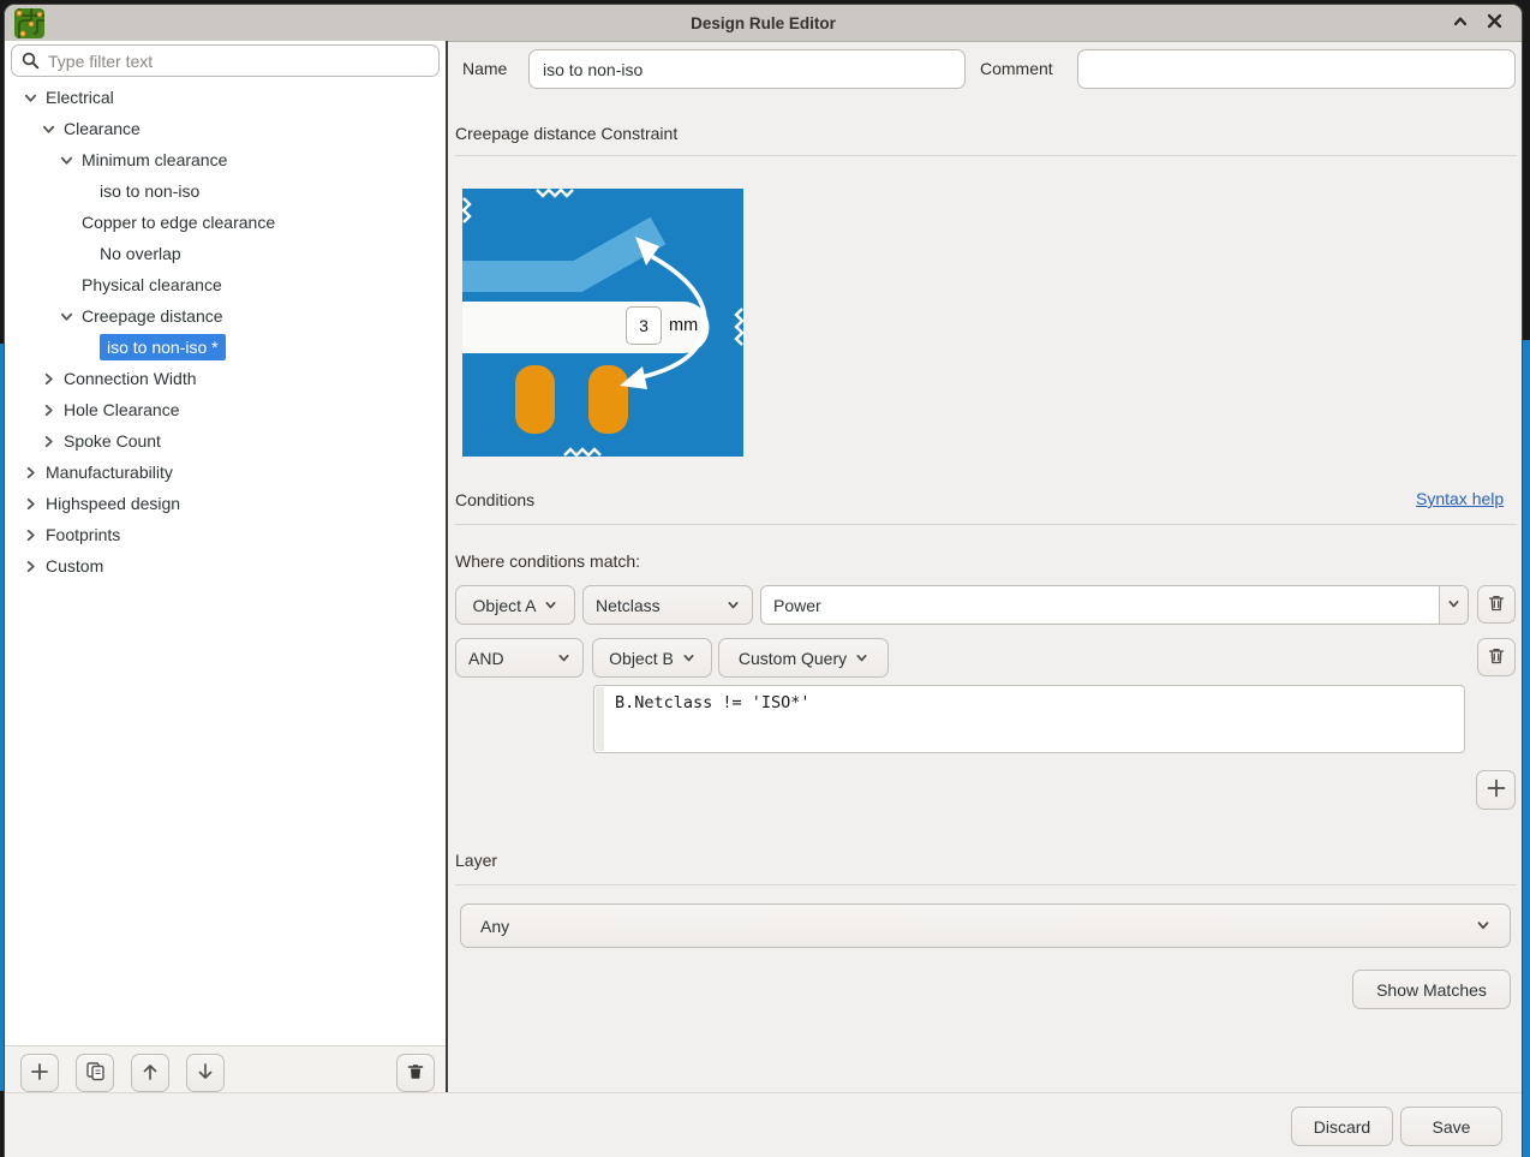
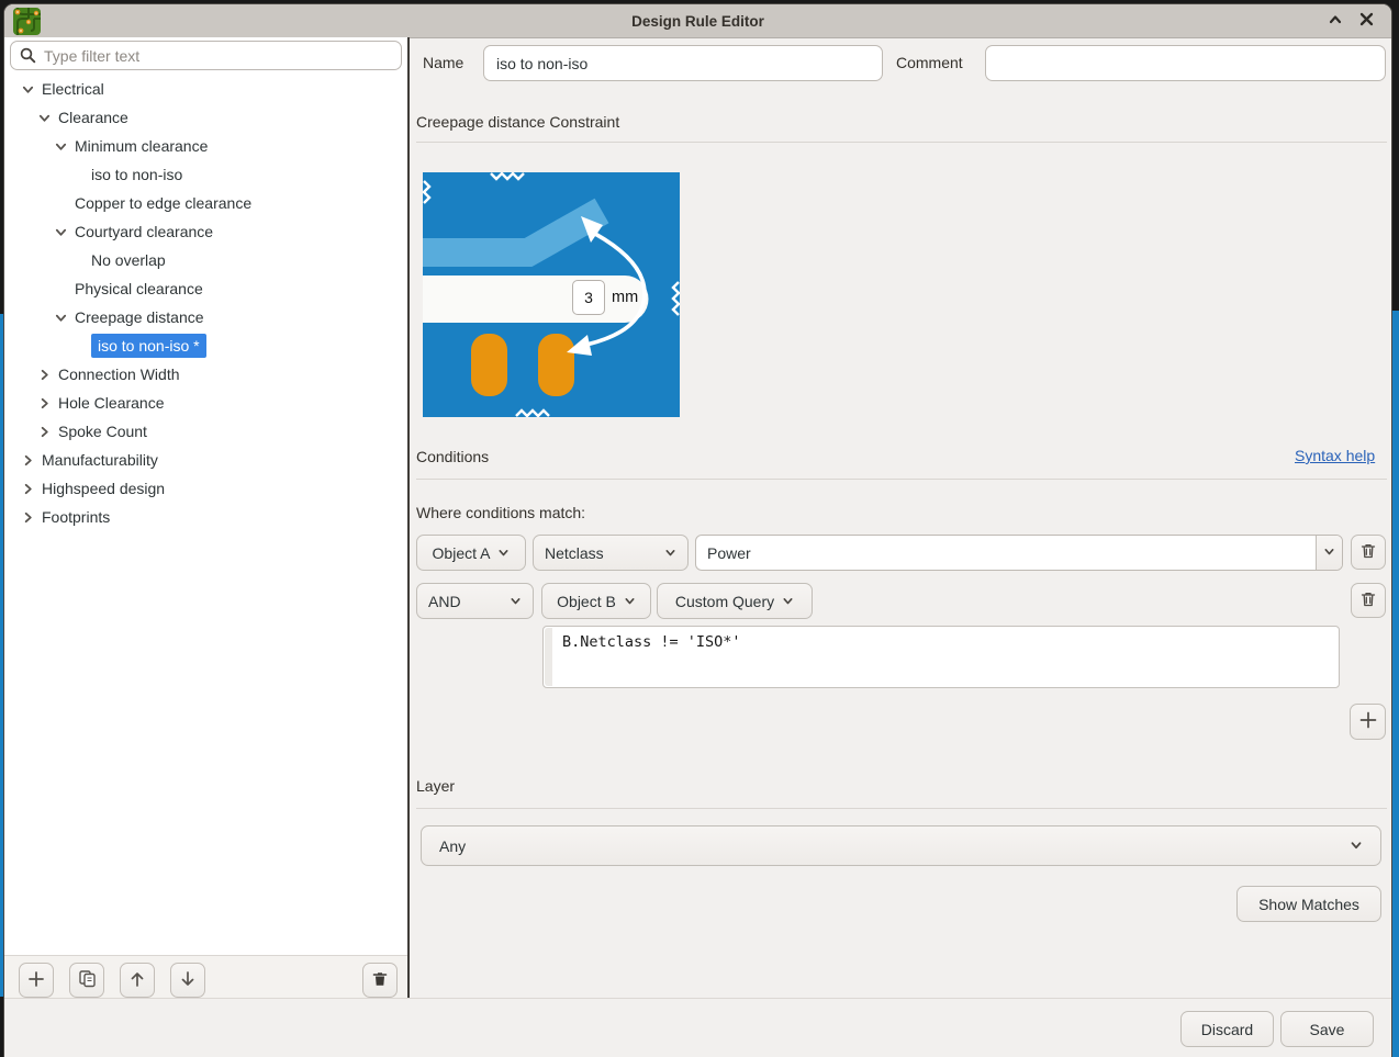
  Design Rule Editor
  Type filter text
  Electrical
  Clearance
  Minimum clearance
  iso to non-iso
  Copper to edge clearance
+ Courtyard clearance
  No overlap
  Physical clearance
  Creepage distance
  iso to non-iso *
  Connection Width
  Hole Clearance
  Spoke Count
  Manufacturability
  Highspeed design
  Footprints
- Custom
  Name
  iso to non-iso
  Comment
  Creepage distance Constraint
  3
  mm
  Conditions
  Syntax help
  Where conditions match:
  Object A
  Netclass
  Power
  AND
  Object B
  Custom Query
  B.Netclass != 'ISO*'
  Layer
  Any
  Show Matches
  Discard
  Save
